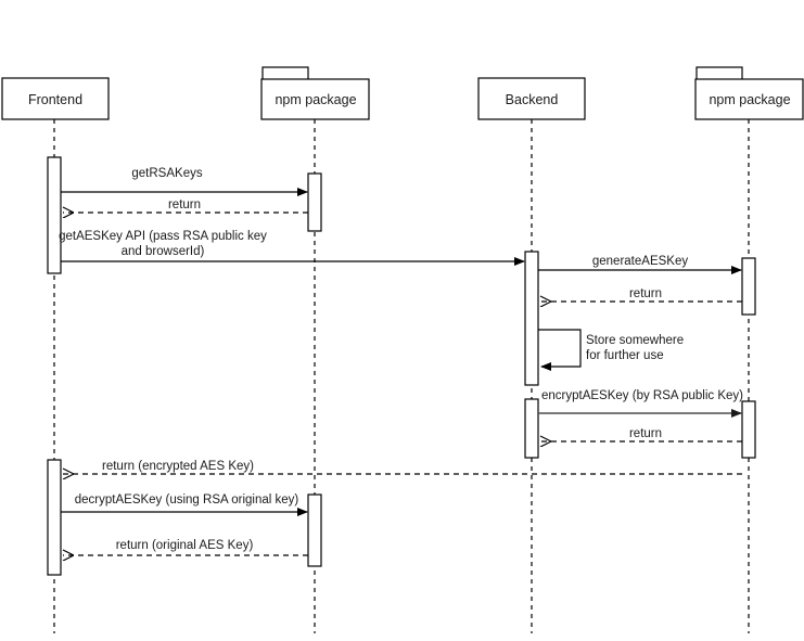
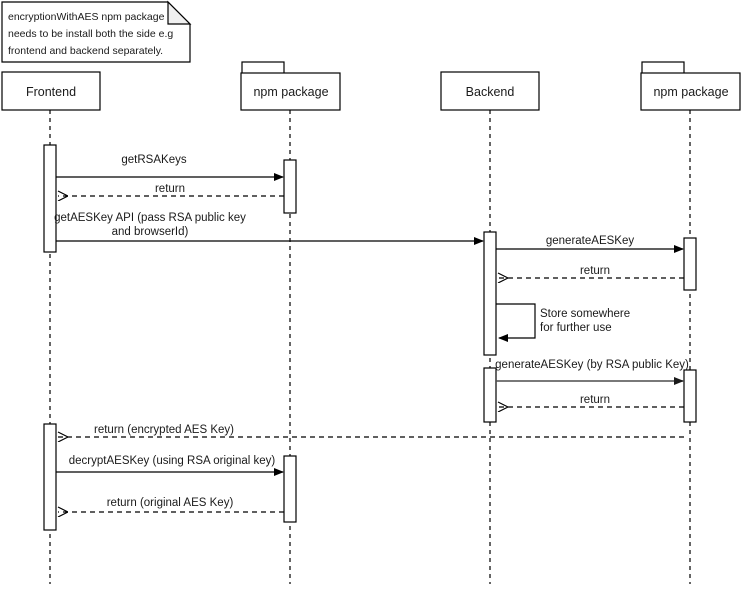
+ encryptionWithAES npm package
+ needs to be install both the side e.g
+ frontend and backend separately.
  Frontend
  npm package
  Backend
  npm package
  getRSAKeys
  return
  getAESKey API (pass RSA public key
  and browserId)
  generateAESKey
  return
  Store somewhere
  for further use
- encryptAESKey (by RSA public Key)
+ generateAESKey (by RSA public Key)
  return
  return (encrypted AES Key)
  decryptAESKey (using RSA original key)
  return (original AES Key)
